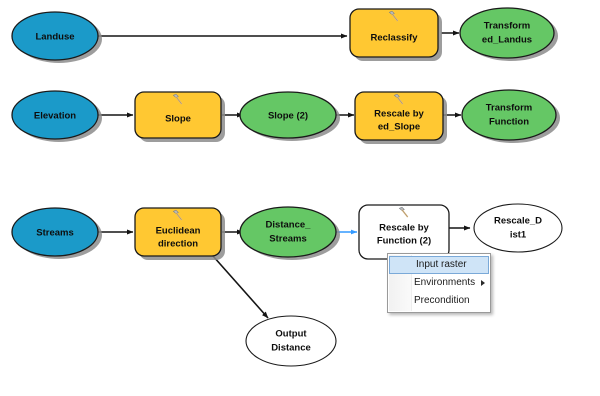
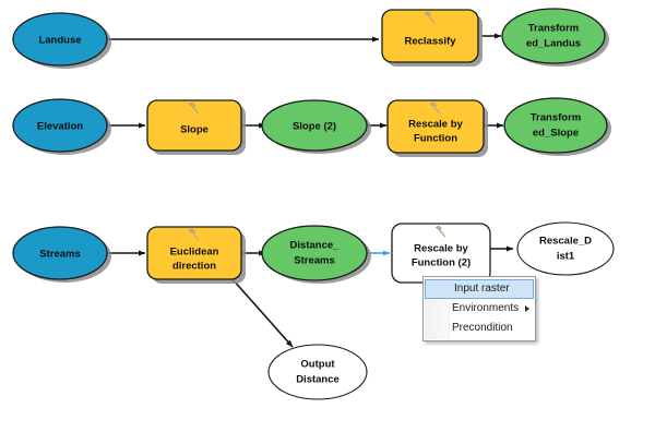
  Landuse
  Reclassify
  Transform
  ed_Landus
  Elevation
  Slope
  Slope (2)
  Rescale by
- ed_Slope
+ Function
  Transform
- Function
+ ed_Slope
  Streams
  Euclidean
  direction
  Distance_
  Streams
  Rescale by
  Function (2)
  Rescale_D
  ist1
  Output
  Distance
  Input raster
  Environments
  Precondition
